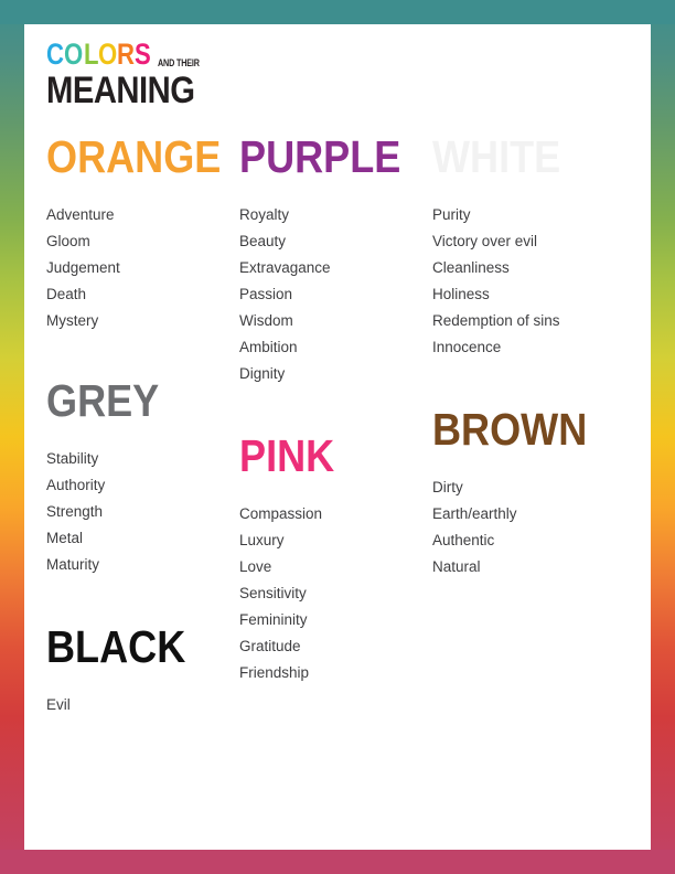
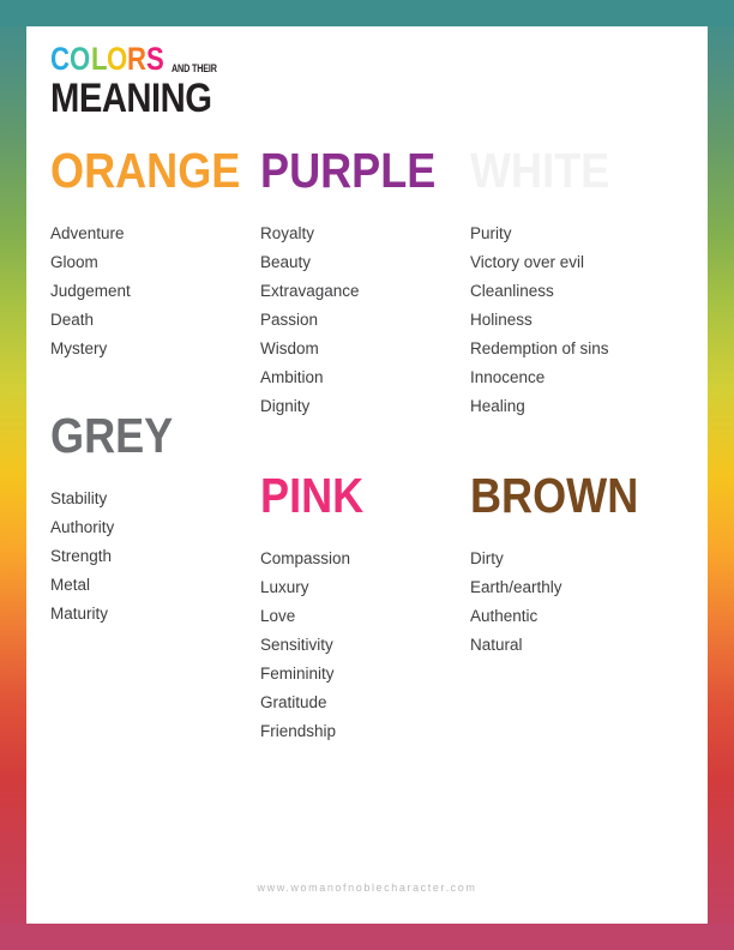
  COLORS
  AND THEIR
  MEANING
  ORANGE
  Adventure
  Gloom
  Judgement
  Death
  Mystery
  GREY
  Stability
  Authority
  Strength
  Metal
  Maturity
- BLACK
- Evil
  PURPLE
  Royalty
  Beauty
  Extravagance
  Passion
  Wisdom
  Ambition
  Dignity
  PINK
  Compassion
  Luxury
  Love
  Sensitivity
  Femininity
  Gratitude
  Friendship
  Purity
  Victory over evil
  Cleanliness
  Holiness
  Redemption of sins
  Innocence
+ Healing
  BROWN
  Dirty
  Earth/earthly
  Authentic
  Natural
+ www.womanofnoblecharacter.com
